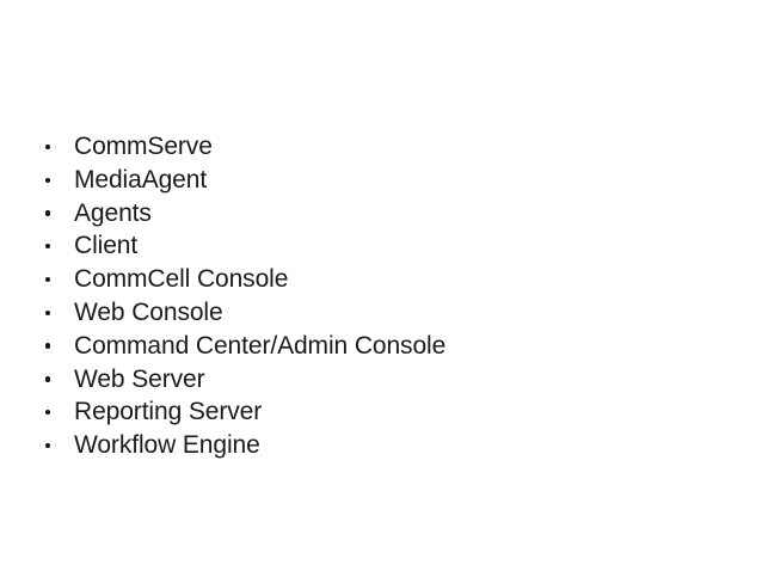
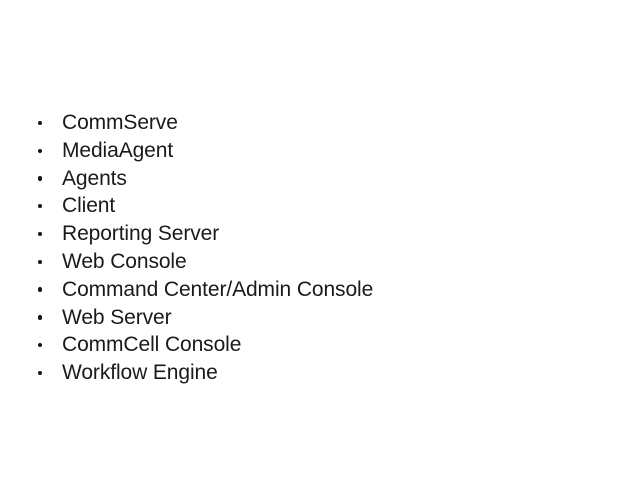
  CommServe
  MediaAgent
  Agents
  Client
- CommCell Console
+ Reporting Server
  Web Console
  Command Center/Admin Console
  Web Server
- Reporting Server
+ CommCell Console
  Workflow Engine
